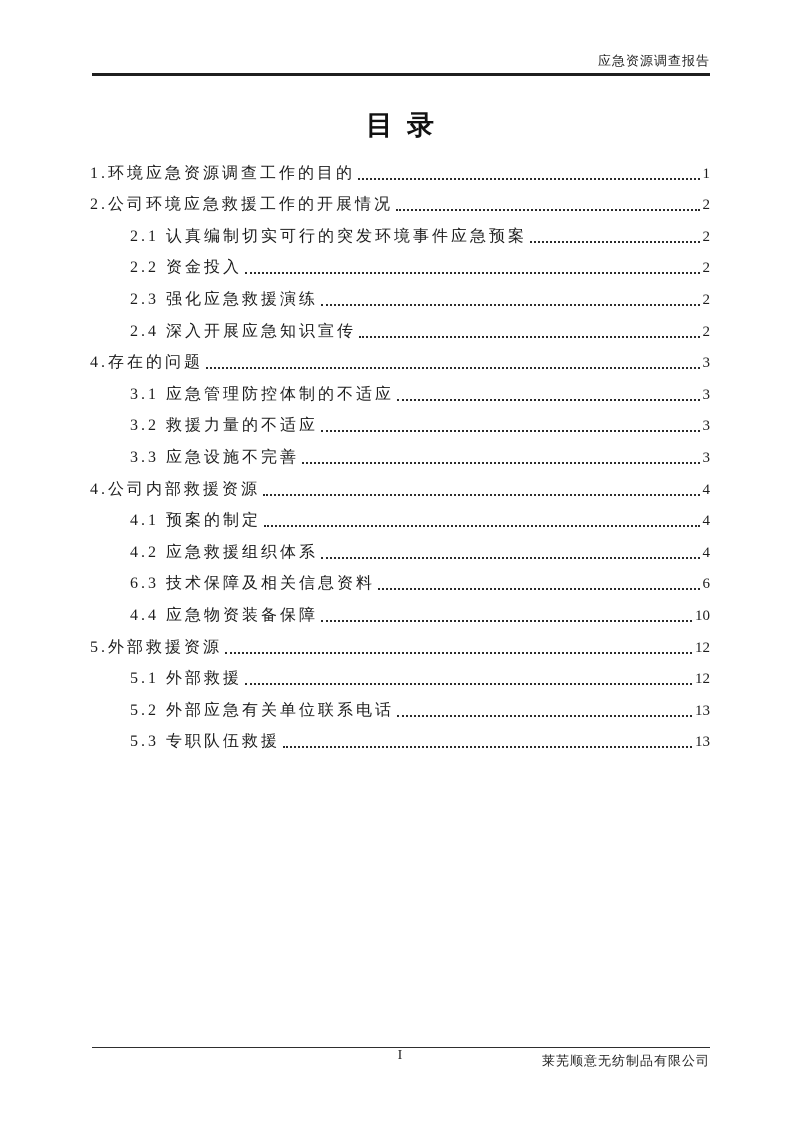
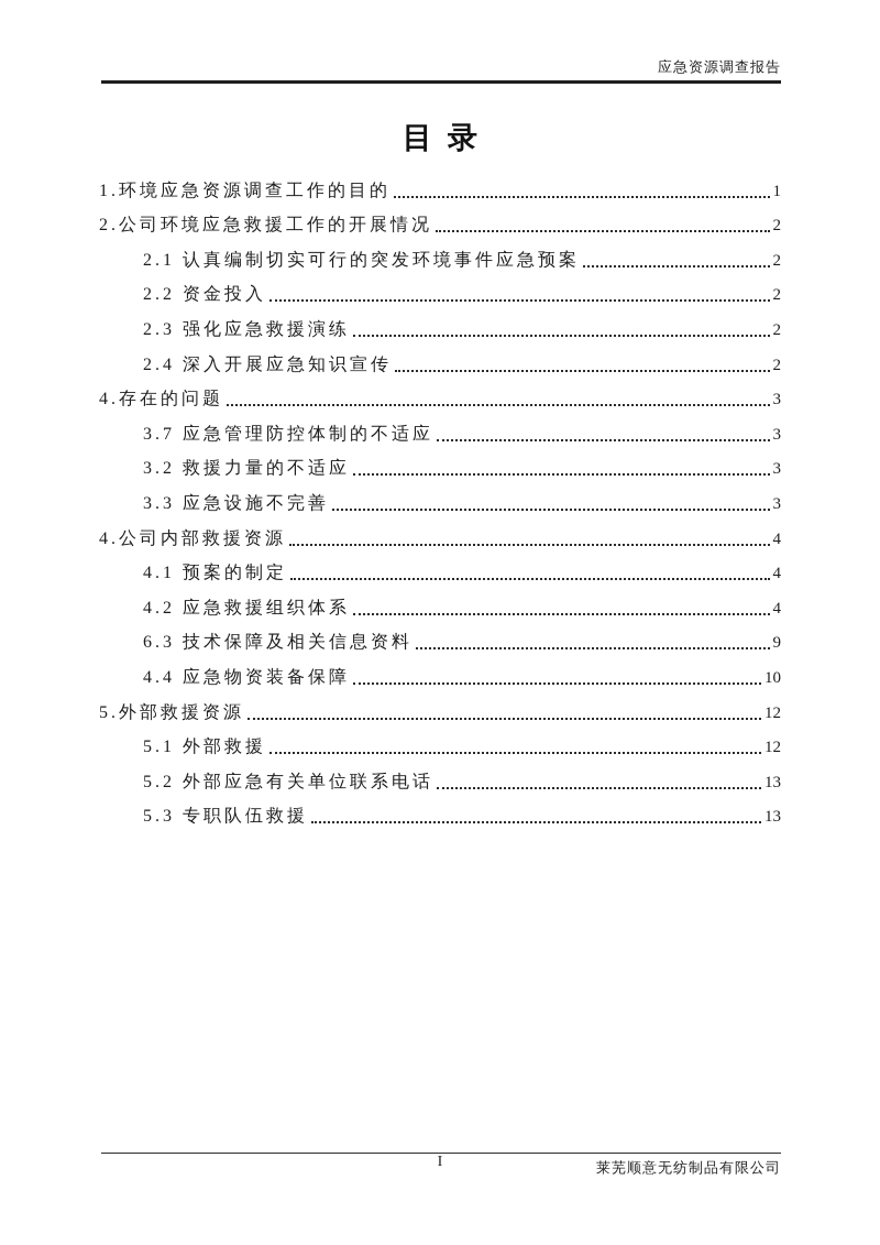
  应急资源调查报告
  目录
  1.环境应急资源调查工作的目的
  1
  2.公司环境应急救援工作的开展情况
  2
  2.1 认真编制切实可行的突发环境事件应急预案
  2
  2.2 资金投入
  2
  2.3 强化应急救援演练
  2
  2.4 深入开展应急知识宣传
  2
  4.存在的问题
  3
- 3.1 应急管理防控体制的不适应
+ 3.7 应急管理防控体制的不适应
  3
  3.2 救援力量的不适应
  3
  3.3 应急设施不完善
  3
  4.公司内部救援资源
  4
  4.1 预案的制定
  4
  4.2 应急救援组织体系
  4
  6.3 技术保障及相关信息资料
- 6
+ 9
  4.4 应急物资装备保障
  10
  5.外部救援资源
  12
  5.1 外部救援
  12
  5.2 外部应急有关单位联系电话
  13
  5.3 专职队伍救援
  13
  I
  莱芜顺意无纺制品有限公司
